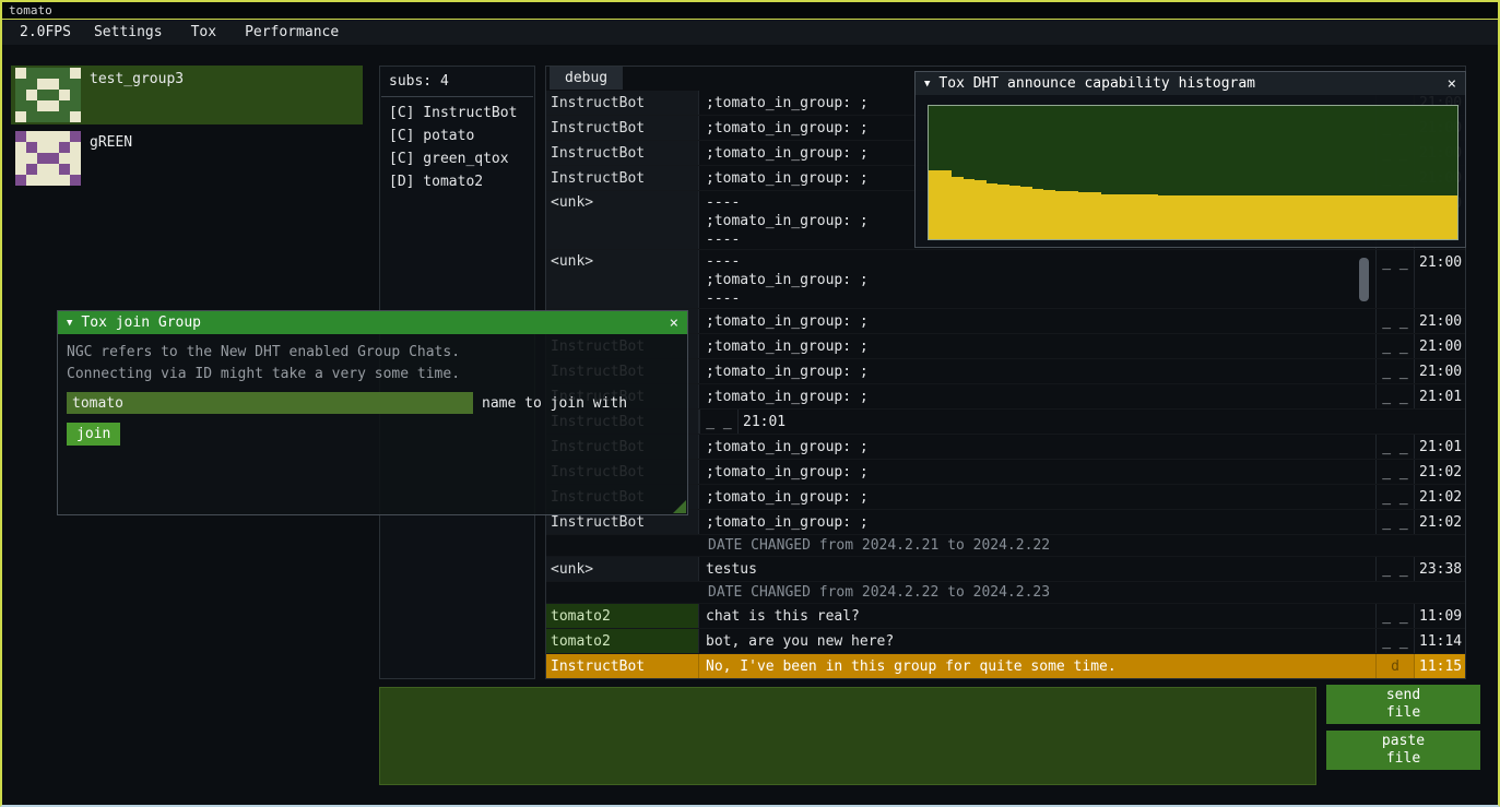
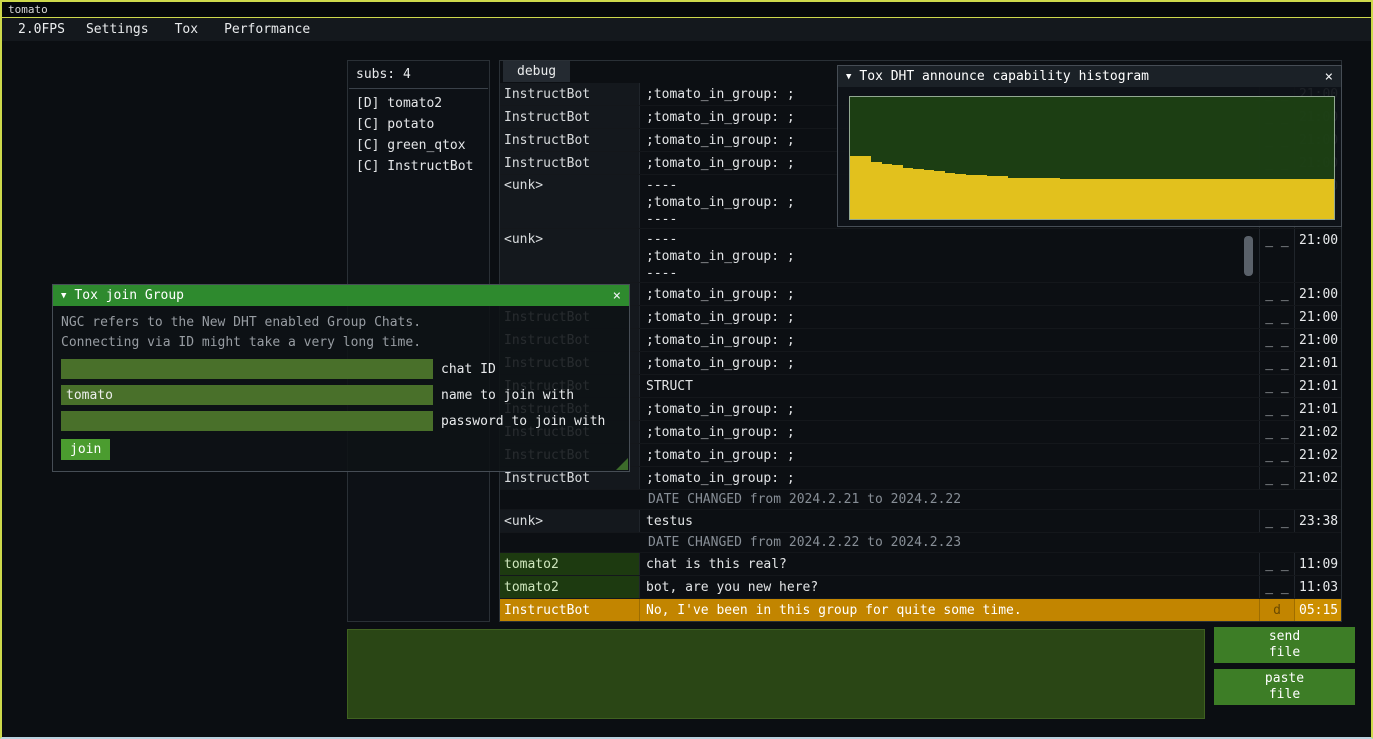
  tomato
  2.0FPS
  Settings
  Tox
  Performance
- test_group3
- gREEN
  subs: 4
- [C] InstructBot
+ [D] tomato2
  [C] potato
  [C] green_qtox
- [D] tomato2
+ [C] InstructBot
  debug
  InstructBot
  ;tomato_in_group: ;
  InstructBot
  ;tomato_in_group: ;
  InstructBot
  ;tomato_in_group: ;
  InstructBot
  ;tomato_in_group: ;
  <unk>
  ----
  ;tomato_in_group: ;
  ----
  <unk>
  ----
  ;tomato_in_group: ;
  ----
  _ _
  21:00
  ;tomato_in_group: ;
  _ _
  21:00
  InstructBot
  ;tomato_in_group: ;
  _ _
  21:00
  InstructBot
  ;tomato_in_group: ;
  _ _
  21:00
  InstructBot
  ;tomato_in_group: ;
  _ _
  21:01
  InstructBot
+ STRUCT
  _ _
  21:01
  InstructBot
  ;tomato_in_group: ;
  _ _
  21:01
  InstructBot
  ;tomato_in_group: ;
  _ _
  21:02
  InstructBot
  ;tomato_in_group: ;
  _ _
  21:02
  InstructBot
  ;tomato_in_group: ;
  _ _
  21:02
  DATE CHANGED from 2024.2.21 to 2024.2.22
  <unk>
  testus
  _ _
  23:38
  DATE CHANGED from 2024.2.22 to 2024.2.23
  tomato2
  chat is this real?
  _ _
  11:09
  tomato2
  bot, are you new here?
  _ _
- 11:14
+ 11:03
  InstructBot
  No, I've been in this group for quite some time.
  d
- 11:15
+ 05:15
  send
  file
  paste
  file
  ▼
  Tox join Group
  ×
  NGC refers to the New DHT enabled Group Chats.
- Connecting via ID might take a very some time.
+ Connecting via ID might take a very long time.
+ chat ID
  tomato
  name to join with
+ password to join with
  join
  ▼
  Tox DHT announce capability histogram
  ×
